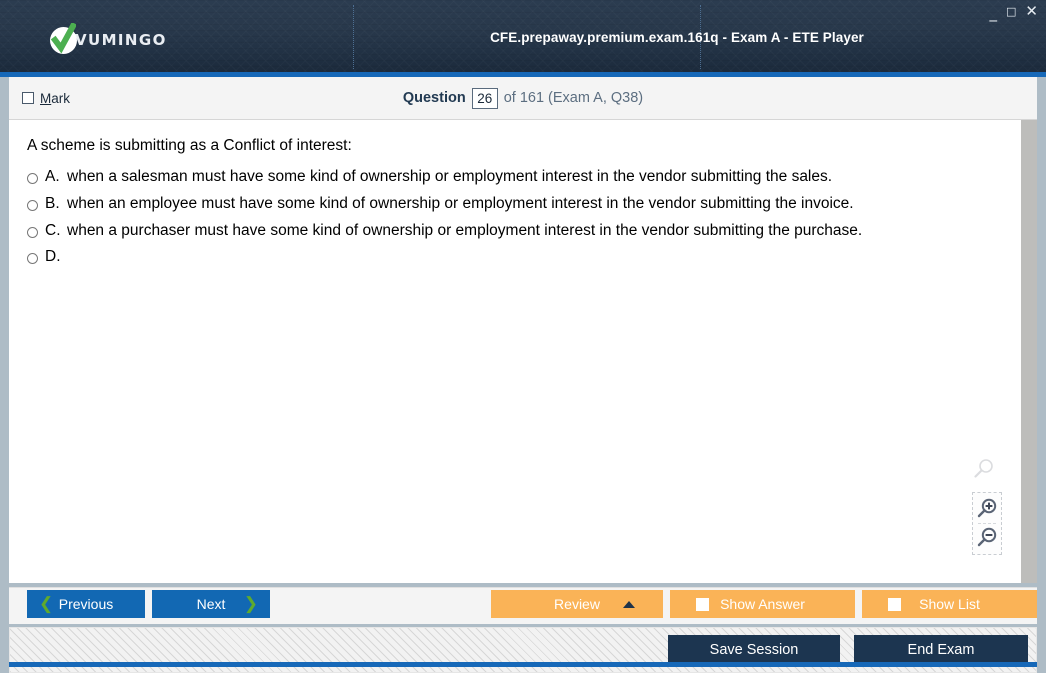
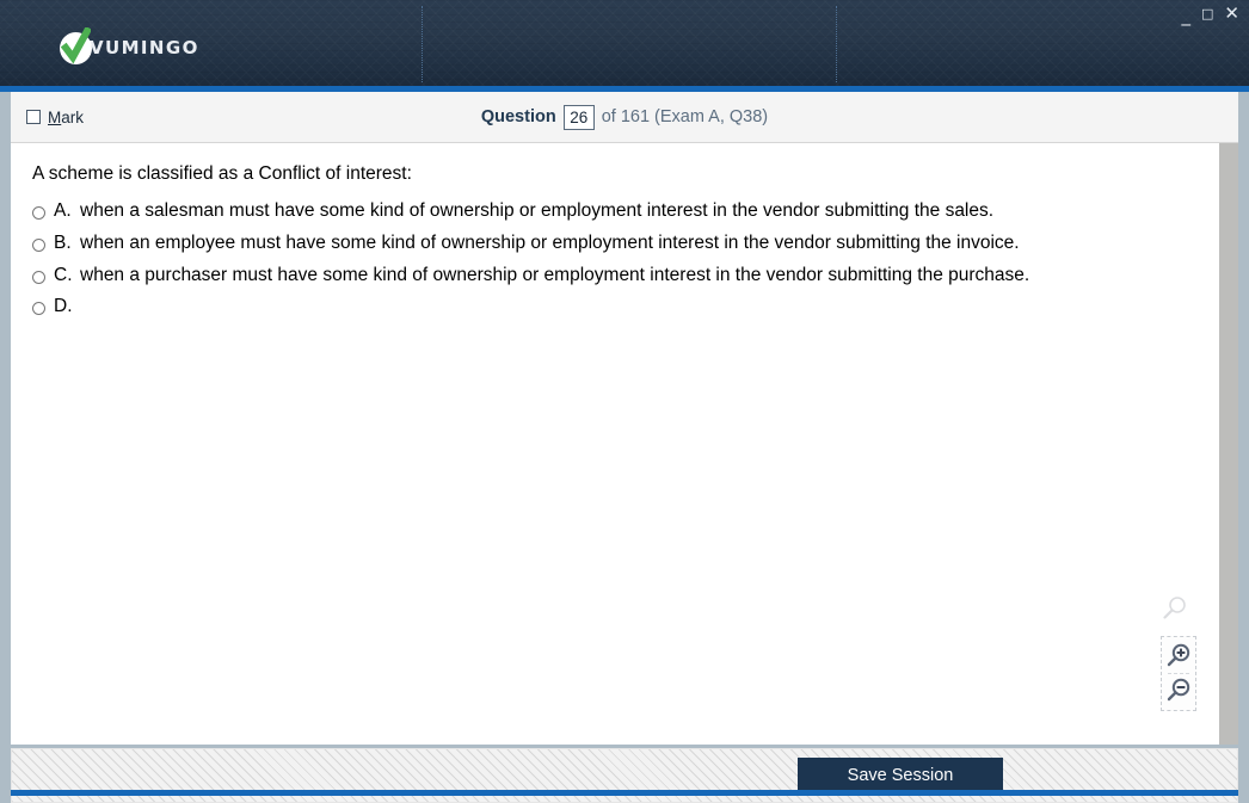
  VUMINGO
- CFE.prepaway.premium.exam.161q - Exam A - ETE Player
  _
  □
  ✕
  Mark
  Question
  26
  of 161 (Exam A, Q38)
- A scheme is submitting as a Conflict of interest:
+ A scheme is classified as a Conflict of interest:
  A.
  when a salesman must have some kind of ownership or employment interest in the vendor submitting the sales.
  B.
  when an employee must have some kind of ownership or employment interest in the vendor submitting the invoice.
  C.
  when a purchaser must have some kind of ownership or employment interest in the vendor submitting the purchase.
  D.
- ❮
- Previous
- Next
- ❯
- Review
- Show Answer
- Show List
  Save Session
- End Exam
